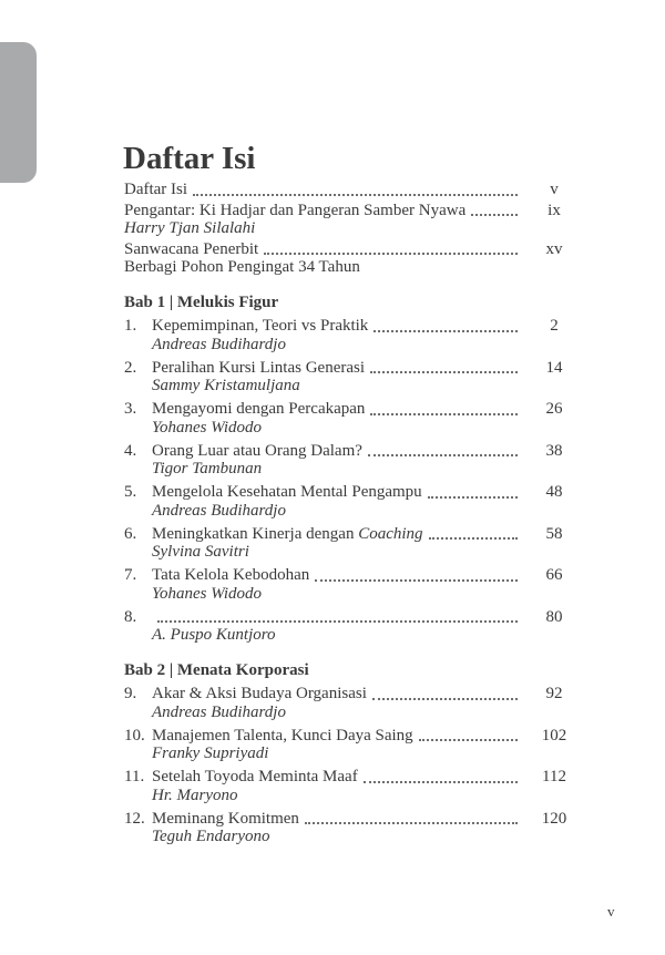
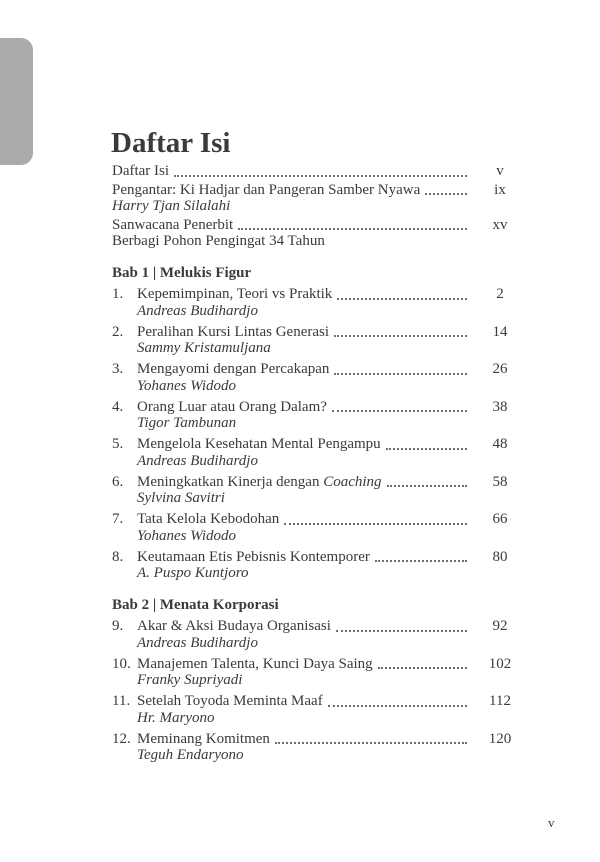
  Daftar Isi
  Daftar Isi
  v
  Pengantar: Ki Hadjar dan Pangeran Samber Nyawa
  ix
  Harry Tjan Silalahi
  Sanwacana Penerbit
  xv
  Berbagi Pohon Pengingat 34 Tahun
  Bab 1 | Melukis Figur
  1.
  Kepemimpinan, Teori vs Praktik
  2
  Andreas Budihardjo
  2.
  Peralihan Kursi Lintas Generasi
  14
  Sammy Kristamuljana
  3.
  Mengayomi dengan Percakapan
  26
  Yohanes Widodo
  4.
  Orang Luar atau Orang Dalam?
  38
  Tigor Tambunan
  5.
  Mengelola Kesehatan Mental Pengampu
  48
  Andreas Budihardjo
  6.
  Meningkatkan Kinerja dengan Coaching
  58
  Sylvina Savitri
  7.
  Tata Kelola Kebodohan
  66
  Yohanes Widodo
  8.
+ Keutamaan Etis Pebisnis Kontemporer
  80
  A. Puspo Kuntjoro
  Bab 2 | Menata Korporasi
  9.
  Akar & Aksi Budaya Organisasi
  92
  Andreas Budihardjo
  10.
  Manajemen Talenta, Kunci Daya Saing
  102
  Franky Supriyadi
  11.
  Setelah Toyoda Meminta Maaf
  112
  Hr. Maryono
  12.
  Meminang Komitmen
  120
  Teguh Endaryono
  v
